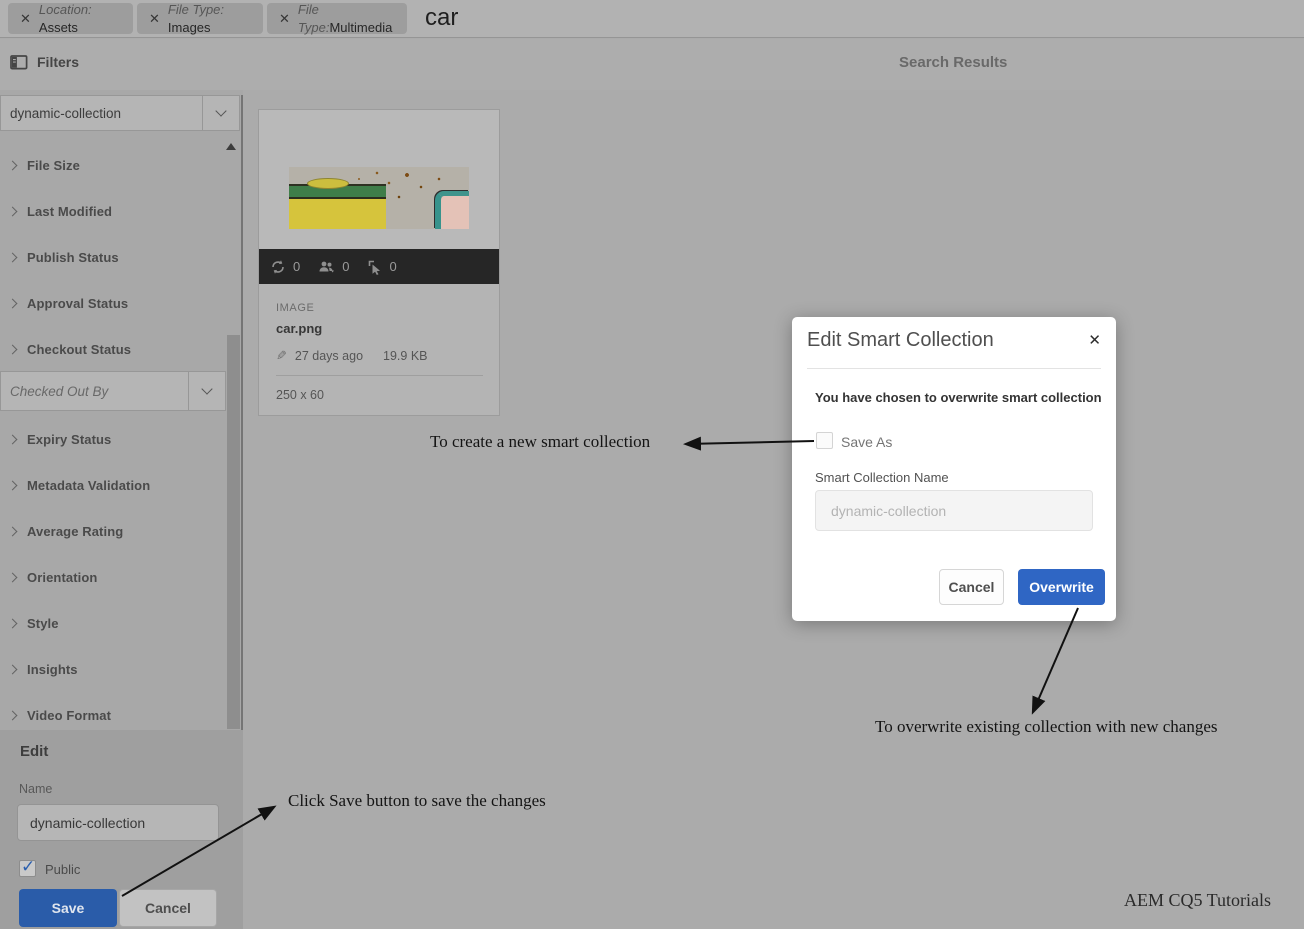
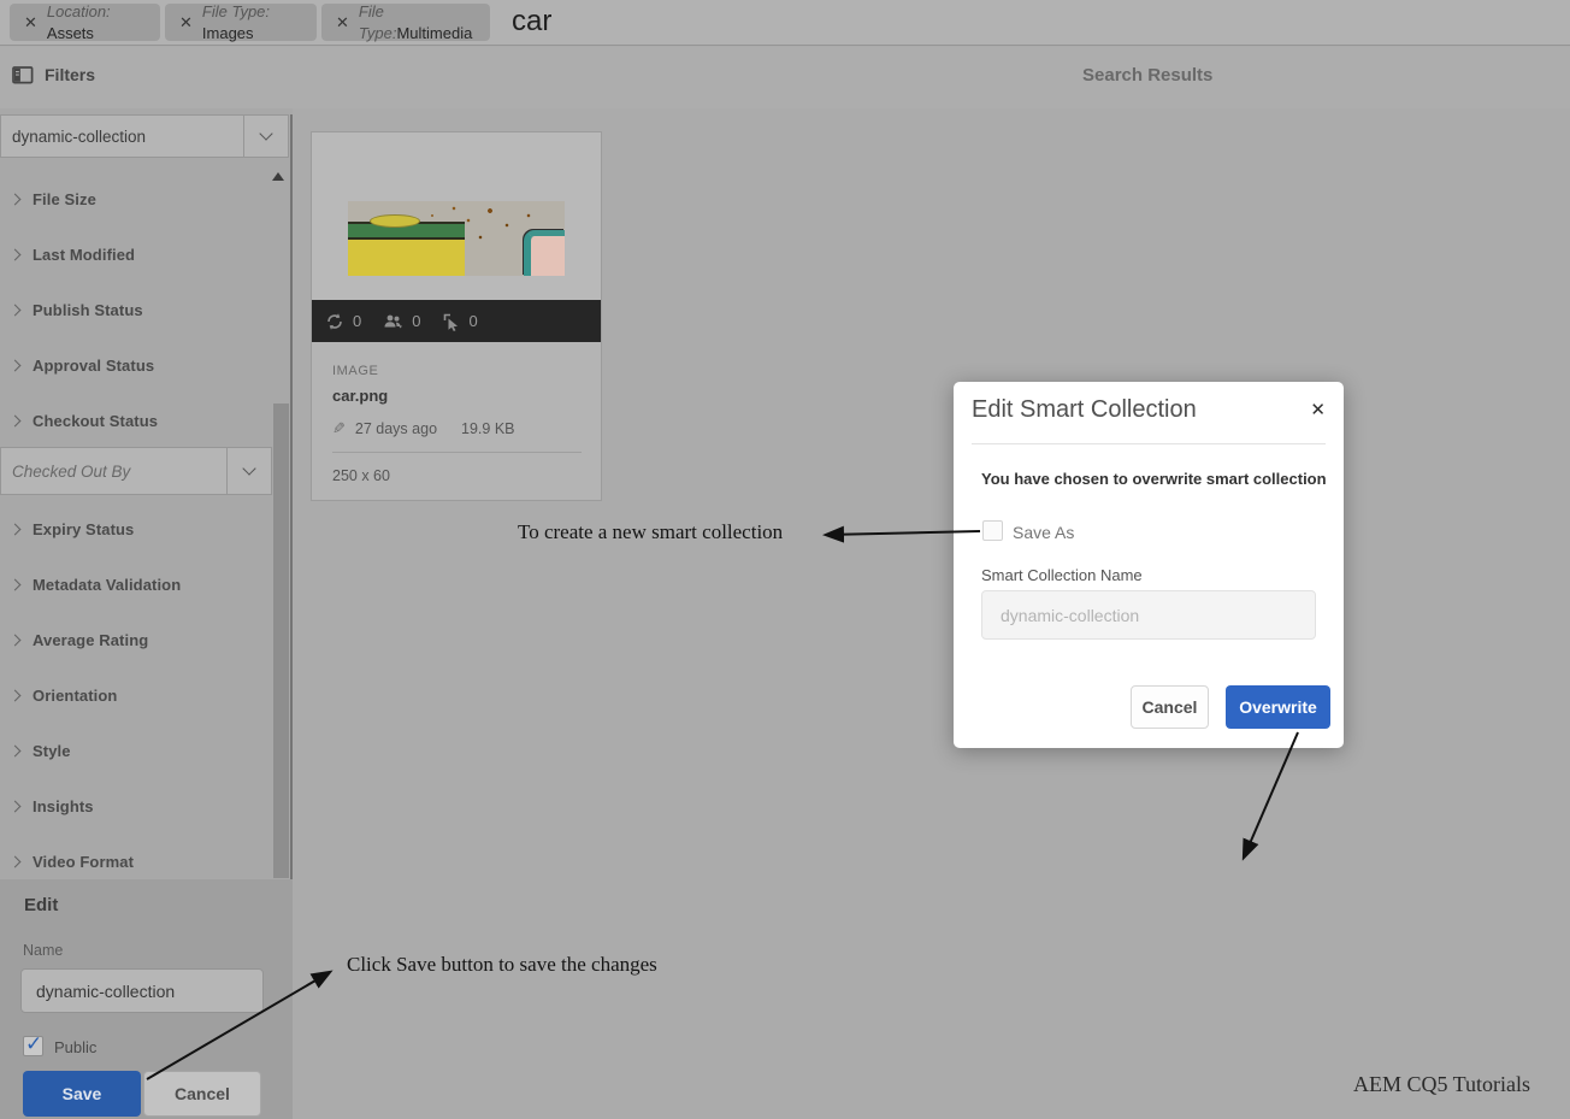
  ✕
  Location: Assets
  ✕
  File Type: Images
  ✕
  File Type:Multimedia
  car
  Filters
  Search Results
  dynamic-collection
  File Size
  Last Modified
  Publish Status
  Approval Status
  Checkout Status
  Checked Out By
  Expiry Status
  Metadata Validation
  Average Rating
  Orientation
  Style
  Insights
  Video Format
  Edit
  Name
  dynamic-collection
  ✓
  Public
  Save
  Cancel
  0
  0
  0
  IMAGE
  car.png
  27 days ago
  19.9 KB
  250 x 60
  Edit Smart Collection
  ✕
  You have chosen to overwrite smart collection
  Save As
  Smart Collection Name
  dynamic-collection
  Cancel
  Overwrite
  To create a new smart collection
- To overwrite existing collection with new changes
  Click Save button to save the changes
  AEM CQ5 Tutorials
